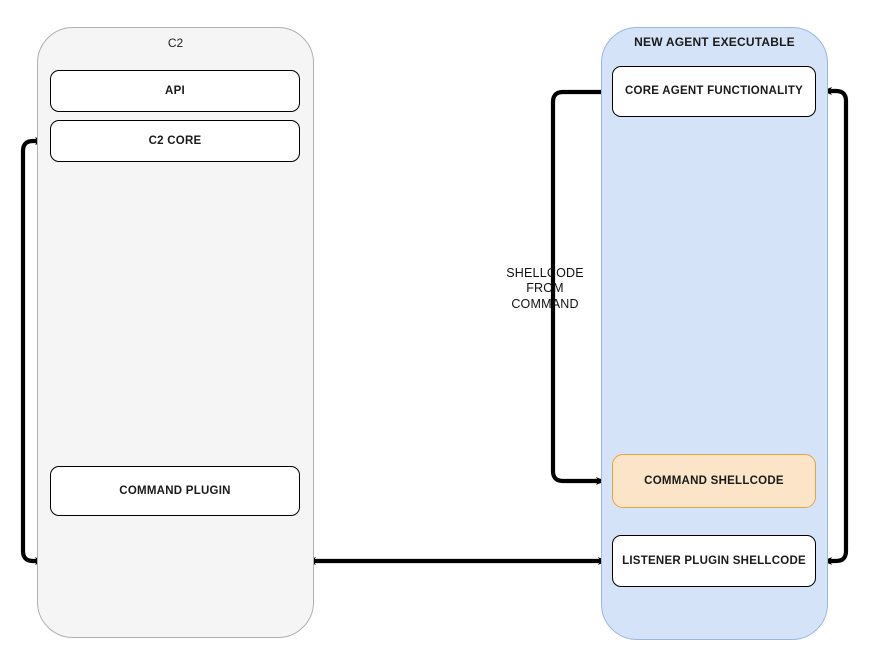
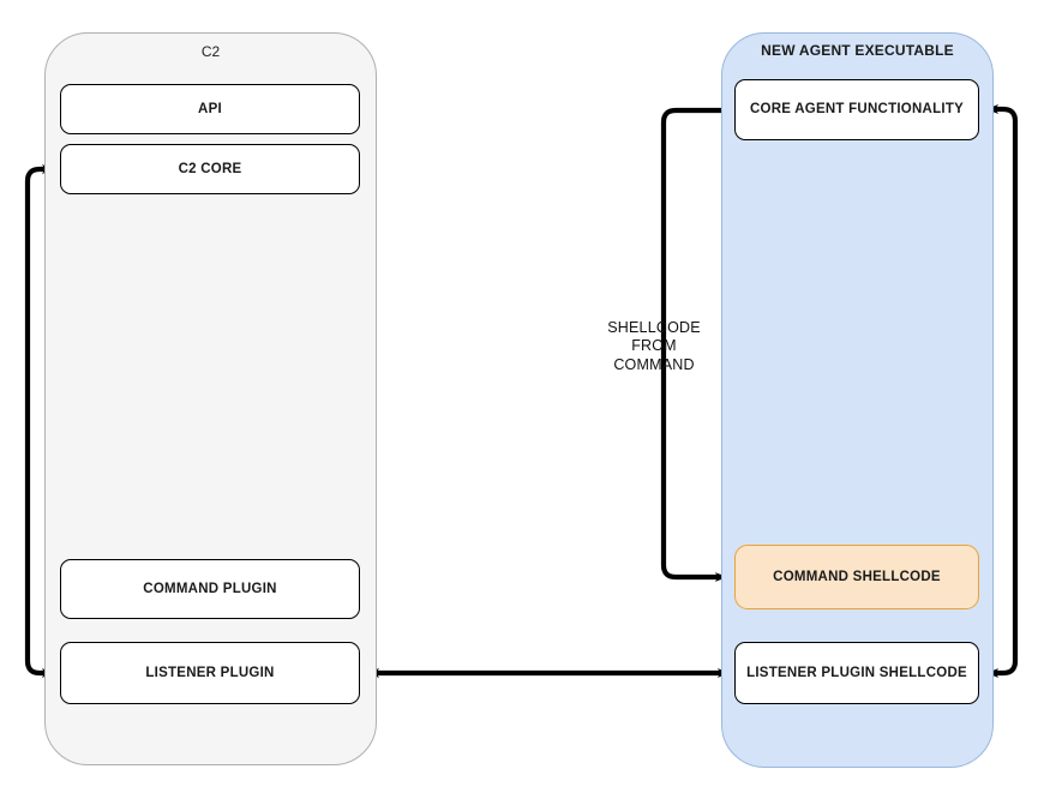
  C2
  API
  C2 CORE
  COMMAND PLUGIN
+ LISTENER PLUGIN
  NEW AGENT EXECUTABLE
  CORE AGENT FUNCTIONALITY
  COMMAND SHELLCODE
  LISTENER PLUGIN SHELLCODE
  SHELLCODE
  FROM
  COMMAND
